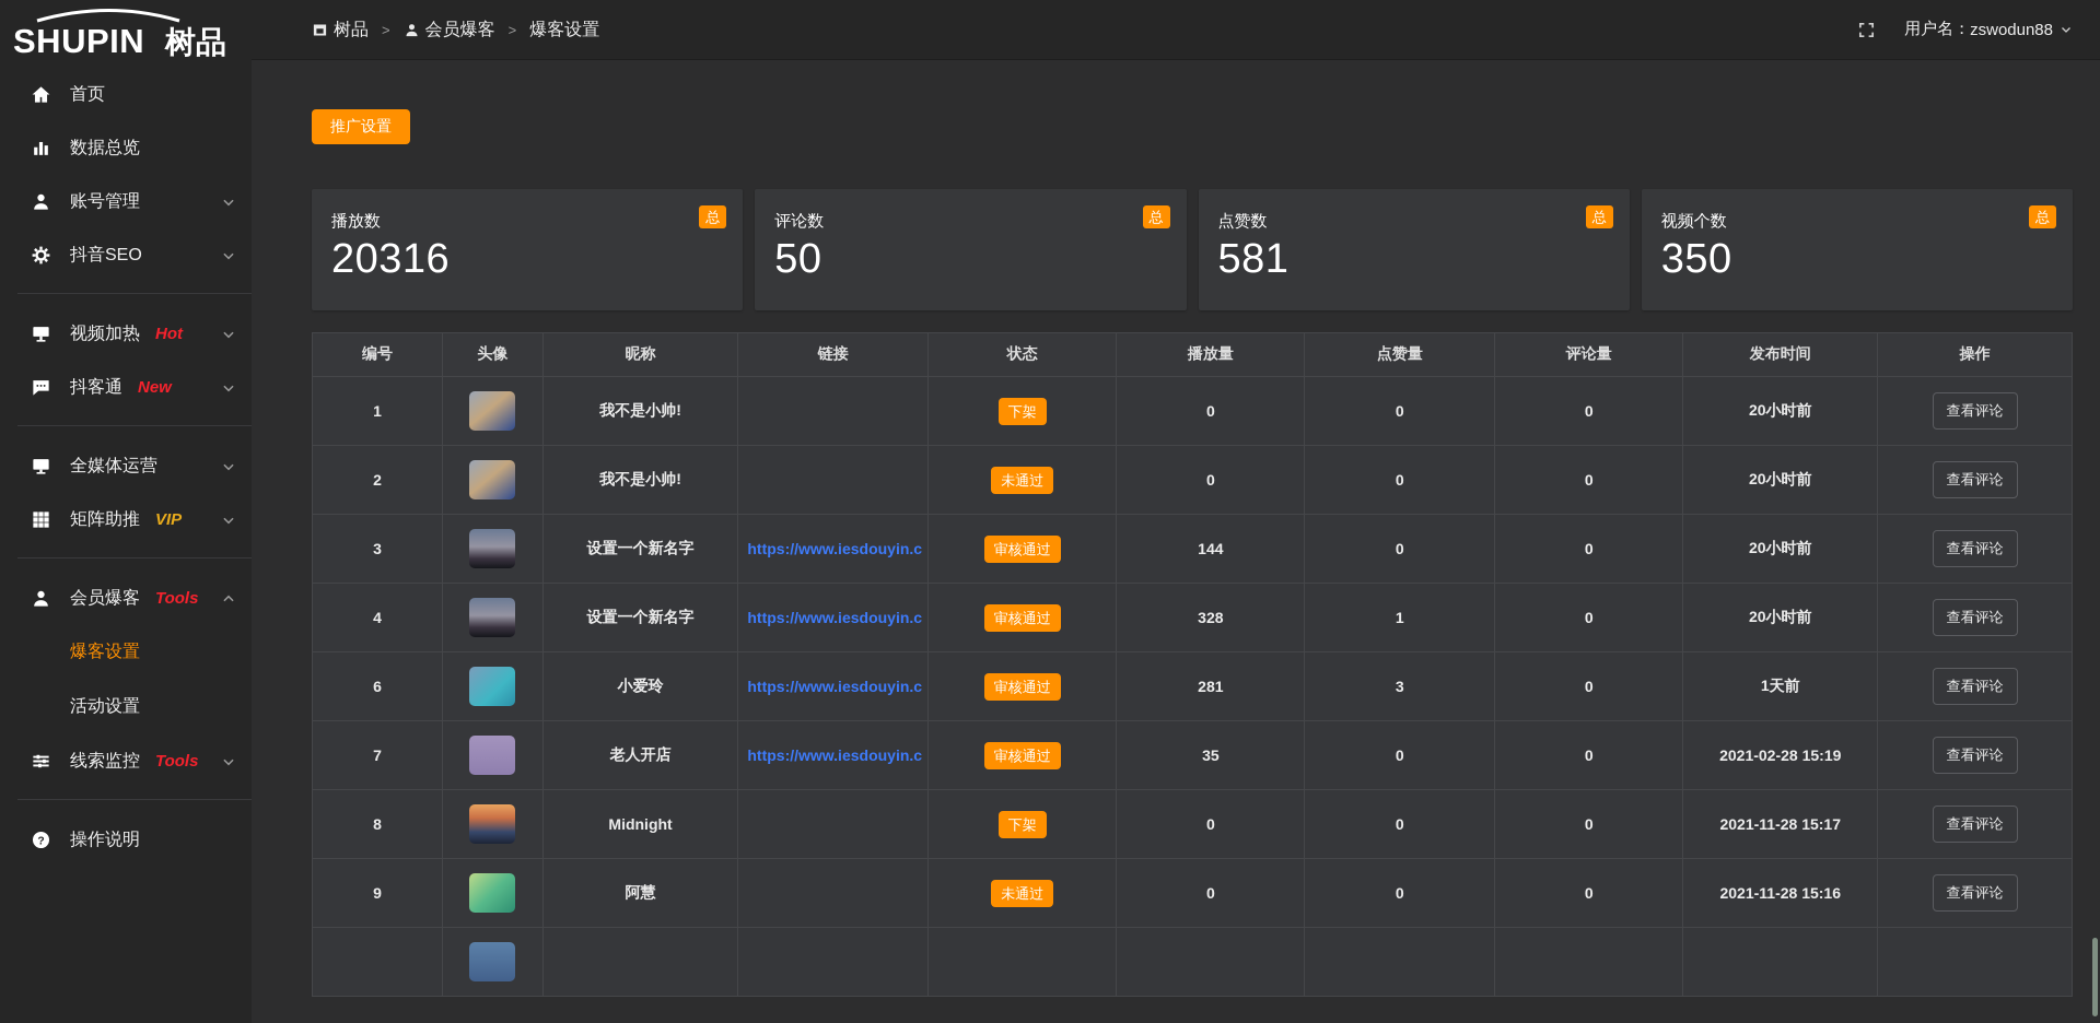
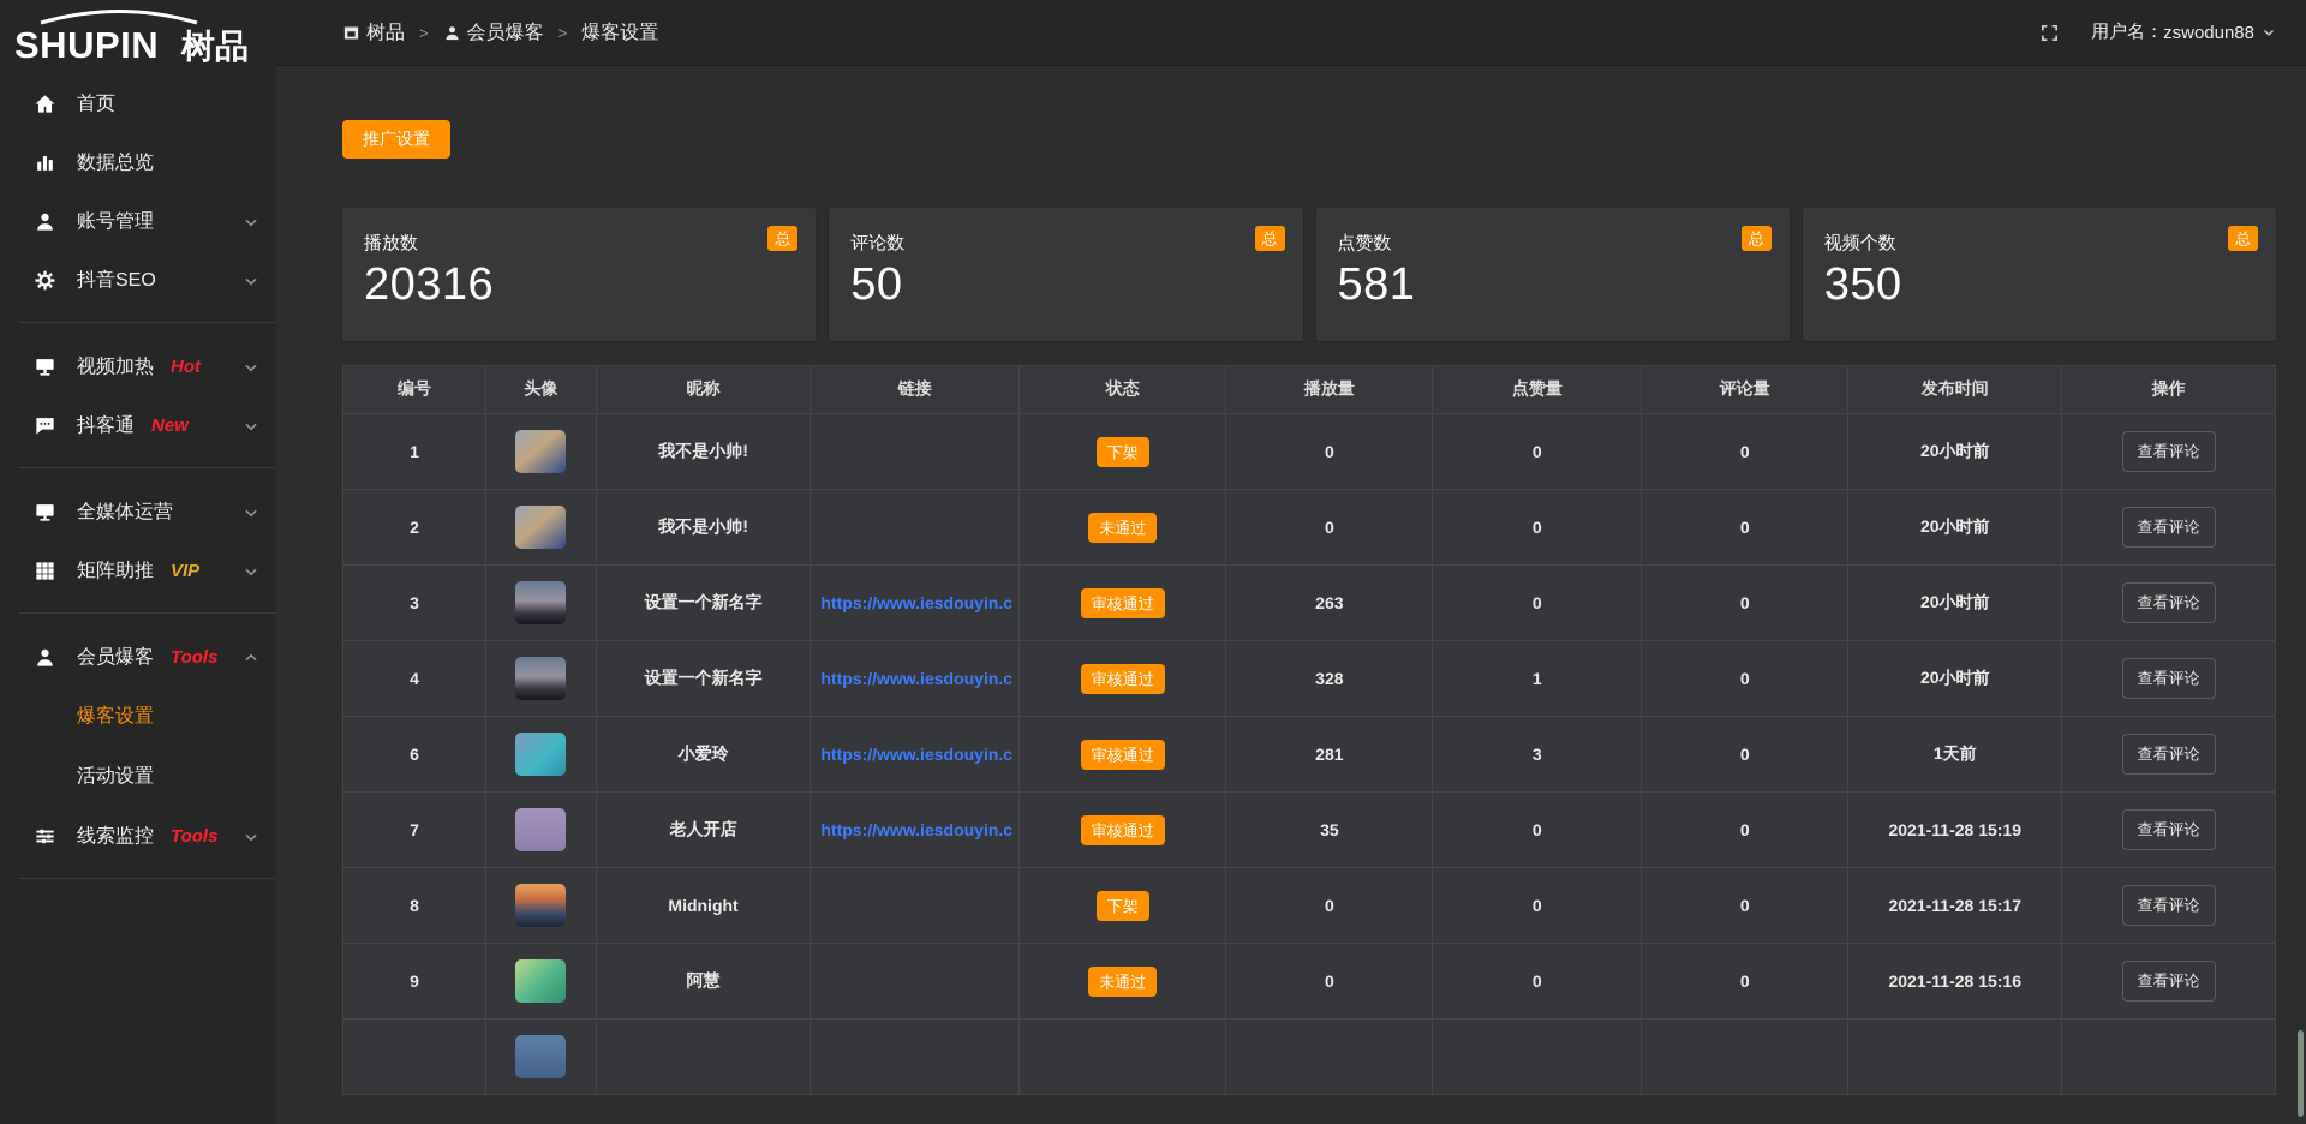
  SHUPIN
  树品
  首页
  数据总览
  账号管理
  抖音SEO
  视频加热
  Hot
  抖客通
  New
  全媒体运营
  矩阵助推
  VIP
  会员爆客
  Tools
  爆客设置
  活动设置
  线索监控
  Tools
- ?
- 操作说明
  树品
  >
  会员爆客
  >
  爆客设置
  用户名：
  zswodun88
  推广设置
  播放数
  20316
  总
  评论数
  50
  总
  点赞数
  581
  总
  视频个数
  350
  总
  编号	头像	昵称	链接	状态	播放量	点赞量	评论量	发布时间	操作
  1		我不是小帅!		下架	0	0	0	20小时前	查看评论
  2		我不是小帅!		未通过	0	0	0	20小时前	查看评论
- 3		设置一个新名字	https://www.iesdouyin.c	审核通过	144	0	0	20小时前	查看评论
+ 3		设置一个新名字	https://www.iesdouyin.c	审核通过	263	0	0	20小时前	查看评论
  4		设置一个新名字	https://www.iesdouyin.c	审核通过	328	1	0	20小时前	查看评论
  6		小爱玲	https://www.iesdouyin.c	审核通过	281	3	0	1天前	查看评论
- 7		老人开店	https://www.iesdouyin.c	审核通过	35	0	0	2021-02-28 15:19	查看评论
+ 7		老人开店	https://www.iesdouyin.c	审核通过	35	0	0	2021-11-28 15:19	查看评论
  8		Midnight		下架	0	0	0	2021-11-28 15:17	查看评论
  9		阿慧		未通过	0	0	0	2021-11-28 15:16	查看评论
